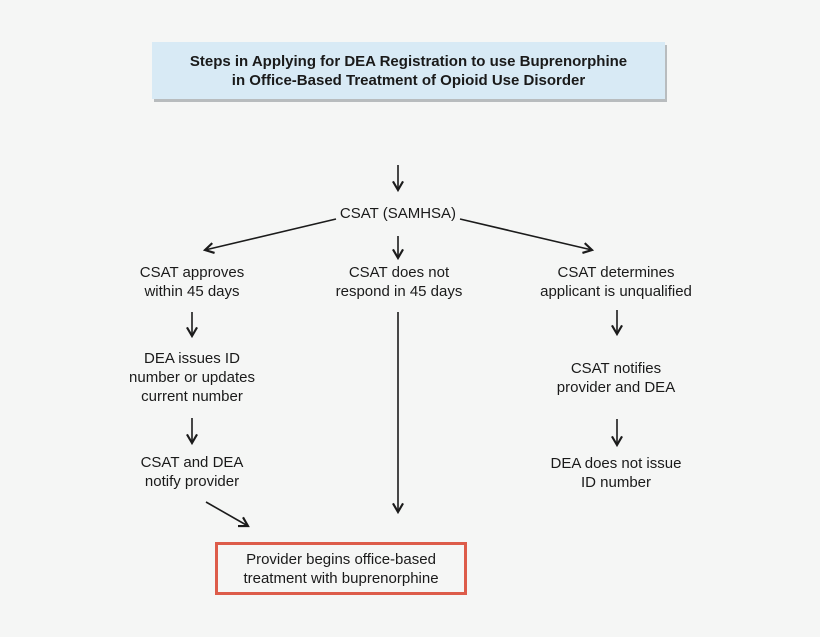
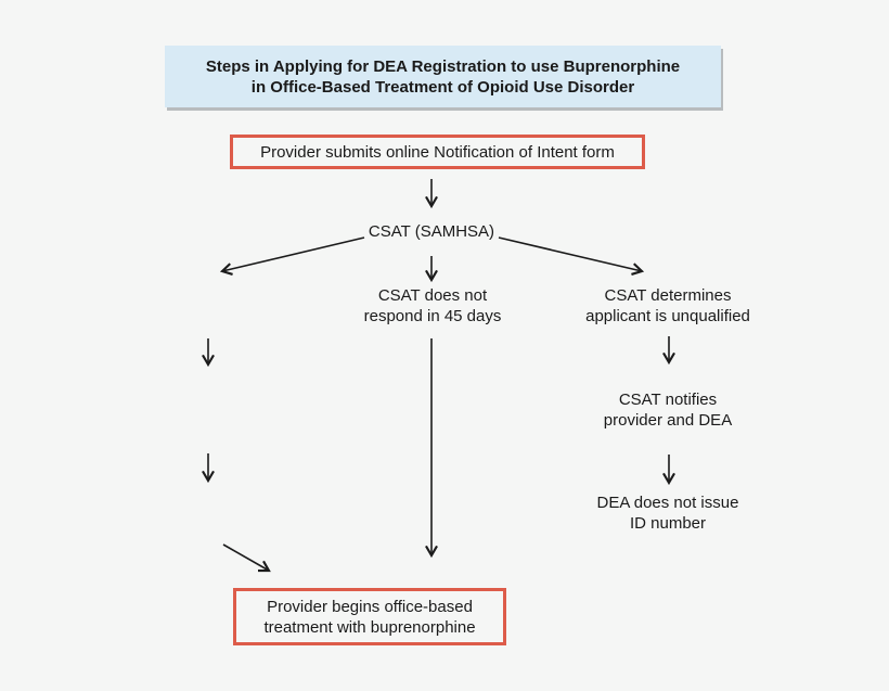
  Steps in Applying for DEA Registration to use Buprenorphine
  in Office-Based Treatment of Opioid Use Disorder
+ Provider submits online Notification of Intent form
  CSAT (SAMHSA)
- CSAT approves
- within 45 days
  CSAT does not
  respond in 45 days
  CSAT determines
  applicant is unqualified
- DEA issues ID
- number or updates
- current number
- CSAT and DEA
- notify provider
  CSAT notifies
  provider and DEA
  DEA does not issue
  ID number
  Provider begins office-based
  treatment with buprenorphine
